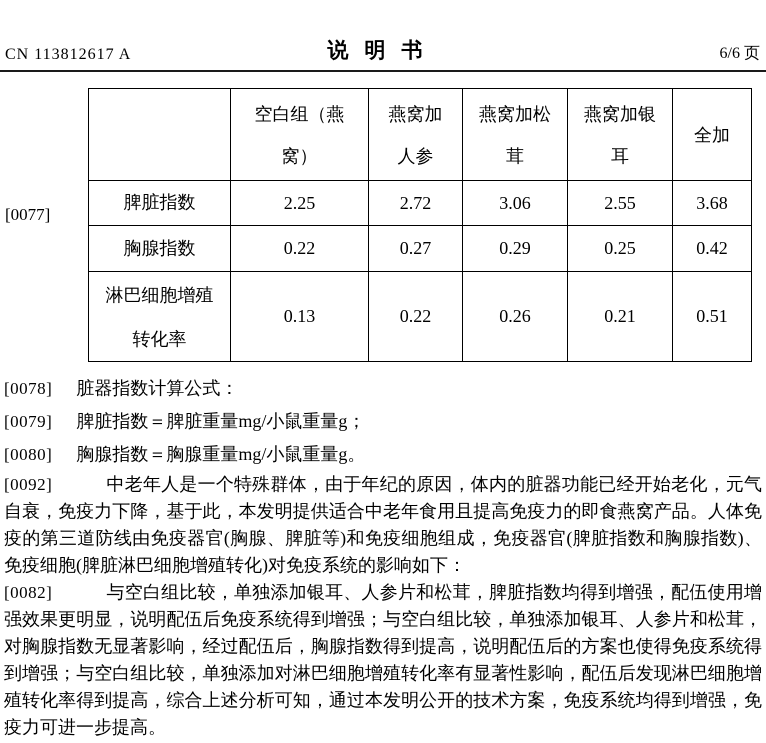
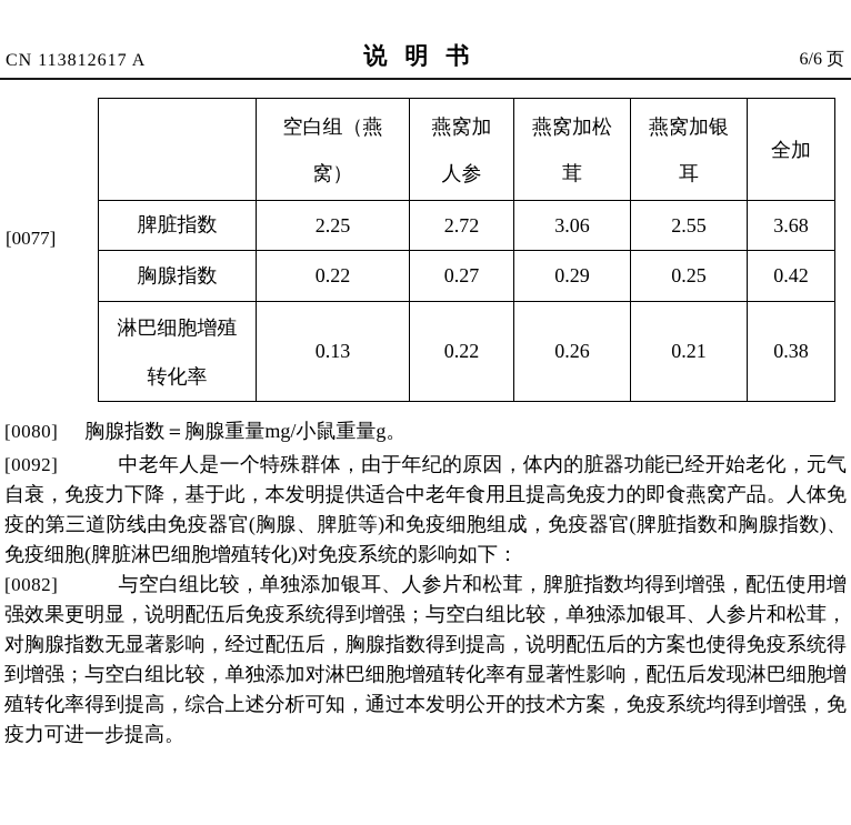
  CN 113812617 A
  说明书
  6/6 页
  [0077]
  	空白组（燕 窝）	燕窝加 人参	燕窝加松 茸	燕窝加银 耳	全加
  脾脏指数	2.25	2.72	3.06	2.55	3.68
  胸腺指数	0.22	0.27	0.29	0.25	0.42
- 淋巴细胞增殖 转化率	0.13	0.22	0.26	0.21	0.51
+ 淋巴细胞增殖 转化率	0.13	0.22	0.26	0.21	0.38
- [0078] 脏器指数计算公式：
- [0079] 脾脏指数＝脾脏重量mg/小鼠重量g；
  [0080] 胸腺指数＝胸腺重量mg/小鼠重量g。
  [0092] 中老年人是一个特殊群体，由于年纪的原因，体内的脏器功能已经开始老化，元气自衰，免疫力下降，基于此，本发明提供适合中老年食用且提高免疫力的即食燕窝产品。人体免疫的第三道防线由免疫器官(胸腺、脾脏等)和免疫细胞组成，免疫器官(脾脏指数和胸腺指数)、免疫细胞(脾脏淋巴细胞增殖转化)对免疫系统的影响如下：
  [0082] 与空白组比较，单独添加银耳、人参片和松茸，脾脏指数均得到增强，配伍使用增强效果更明显，说明配伍后免疫系统得到增强；与空白组比较，单独添加银耳、人参片和松茸，对胸腺指数无显著影响，经过配伍后，胸腺指数得到提高，说明配伍后的方案也使得免疫系统得到增强；与空白组比较，单独添加对淋巴细胞增殖转化率有显著性影响，配伍后发现淋巴细胞增殖转化率得到提高，综合上述分析可知，通过本发明公开的技术方案，免疫系统均得到增强，免疫力可进一步提高。
